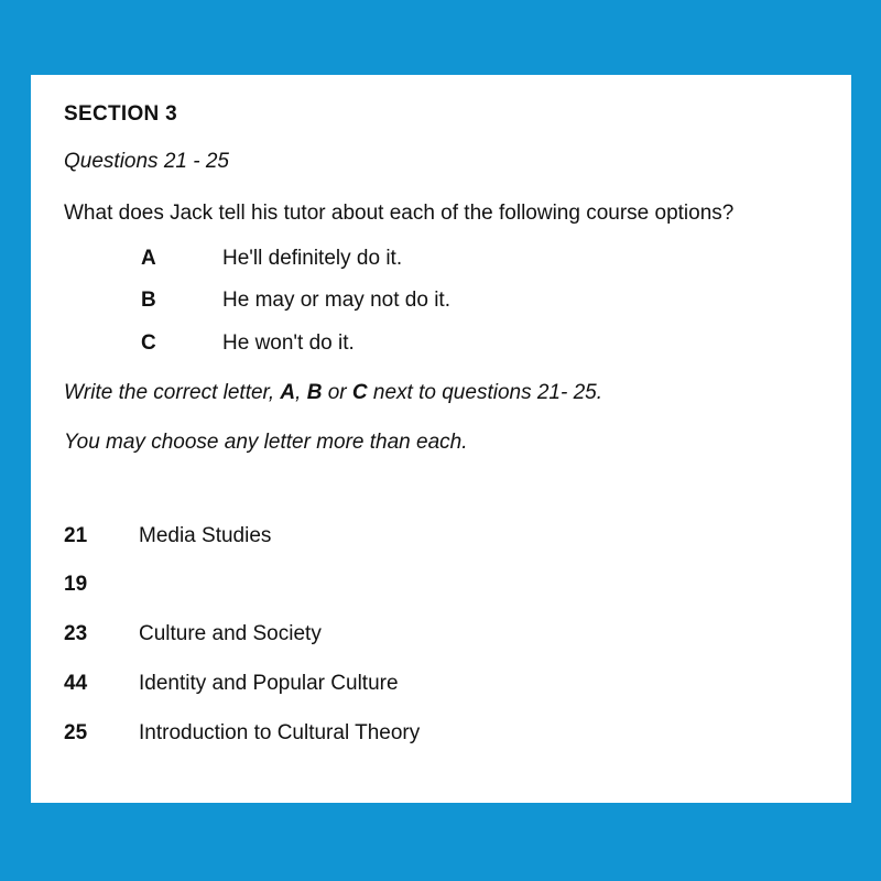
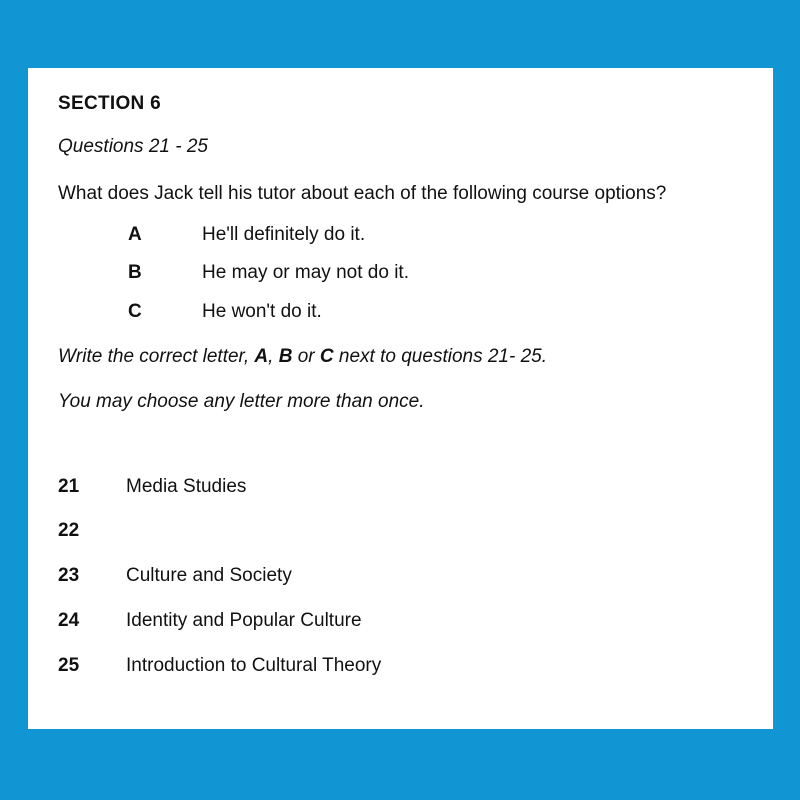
- SECTION 3
+ SECTION 6
  Questions 21 - 25
  What does Jack tell his tutor about each of the following course options?
  A
  He'll definitely do it.
  B
  He may or may not do it.
  C
  He won't do it.
  Write the correct letter, A, B or C next to questions 21- 25.
- You may choose any letter more than each.
+ You may choose any letter more than once.
  21
  Media Studies
- 19
+ 22
  23
  Culture and Society
- 44
+ 24
  Identity and Popular Culture
  25
  Introduction to Cultural Theory
